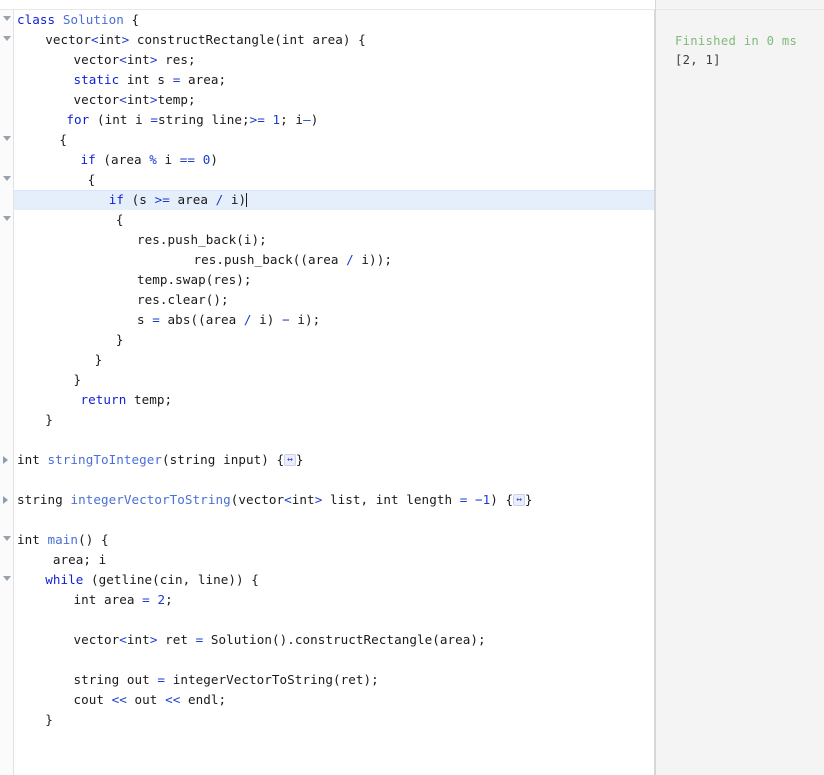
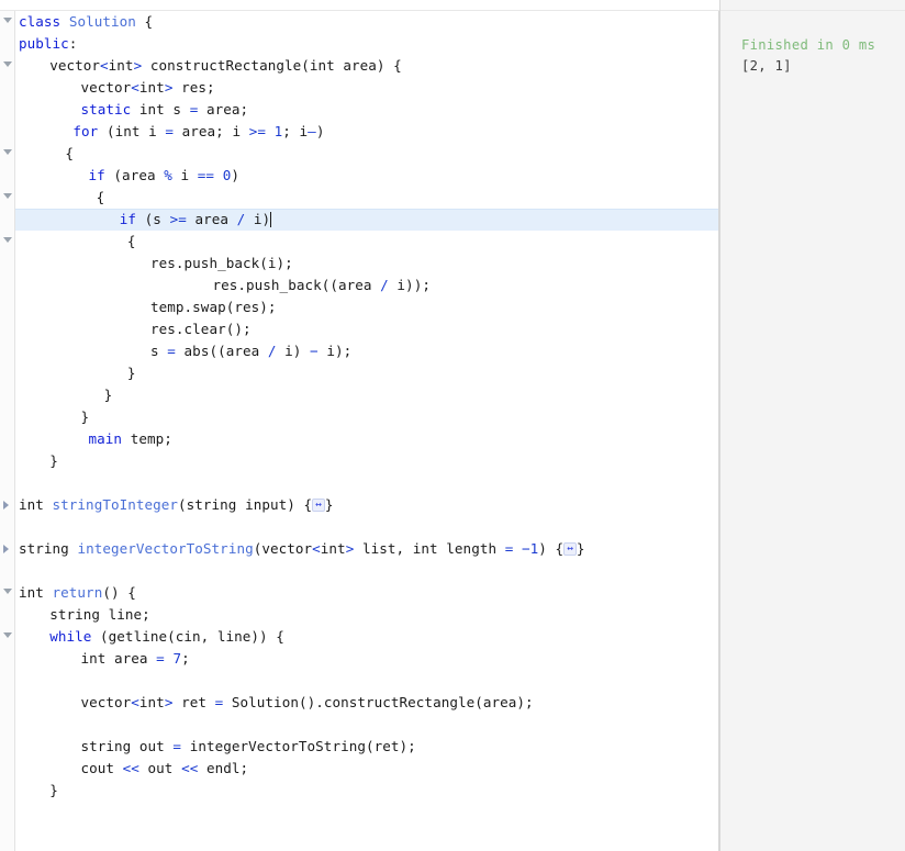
  class Solution {
+ public:
  vector<int> constructRectangle(int area) {
  vector<int> res;
  static int s = area;
- vector<int>temp;
- for (int i =string line;>= 1; i—)
+ for (int i = area; i >= 1; i—)
  {
  if (area % i == 0)
  {
  if (s >= area / i)
  {
  res.push_back(i);
  res.push_back((area / i));
  temp.swap(res);
  res.clear();
  s = abs((area / i) − i);
  }
  }
  }
- return temp;
+ main temp;
  }
  int stringToInteger(string input) { ↔ }
  string integerVectorToString(vector<int> list, int length = −1) { ↔ }
- int main() {
+ int return() {
- area; i
+ string line;
  while (getline(cin, line)) {
- int area = 2;
+ int area = 7;
  vector<int> ret = Solution().constructRectangle(area);
  string out = integerVectorToString(ret);
  cout << out << endl;
  }
  Finished in 0 ms
  [2, 1]
